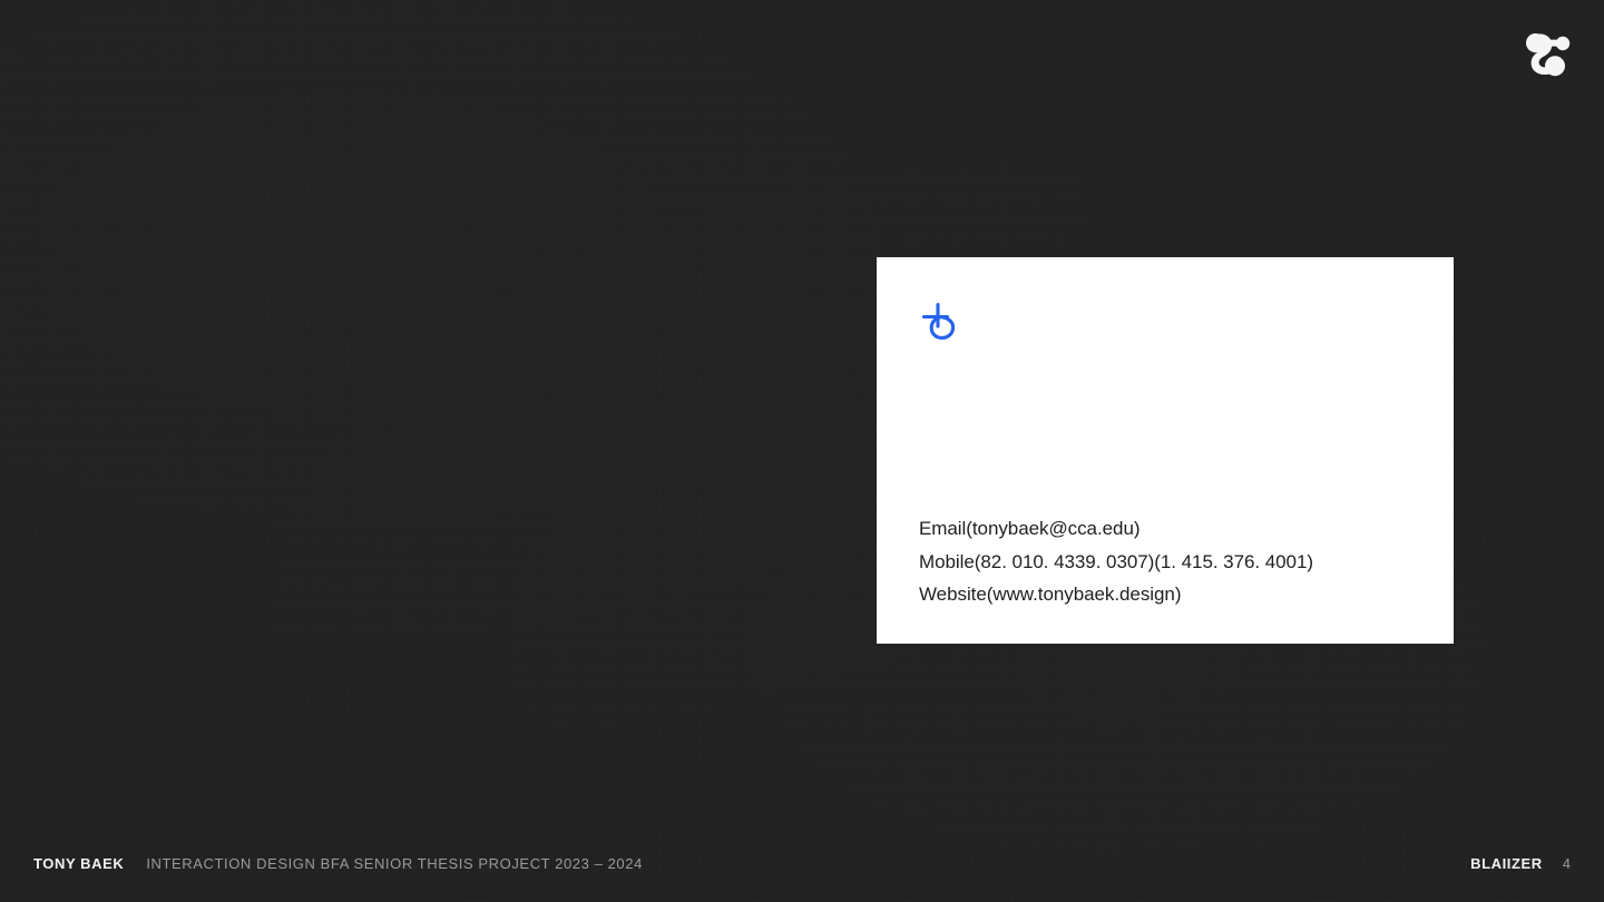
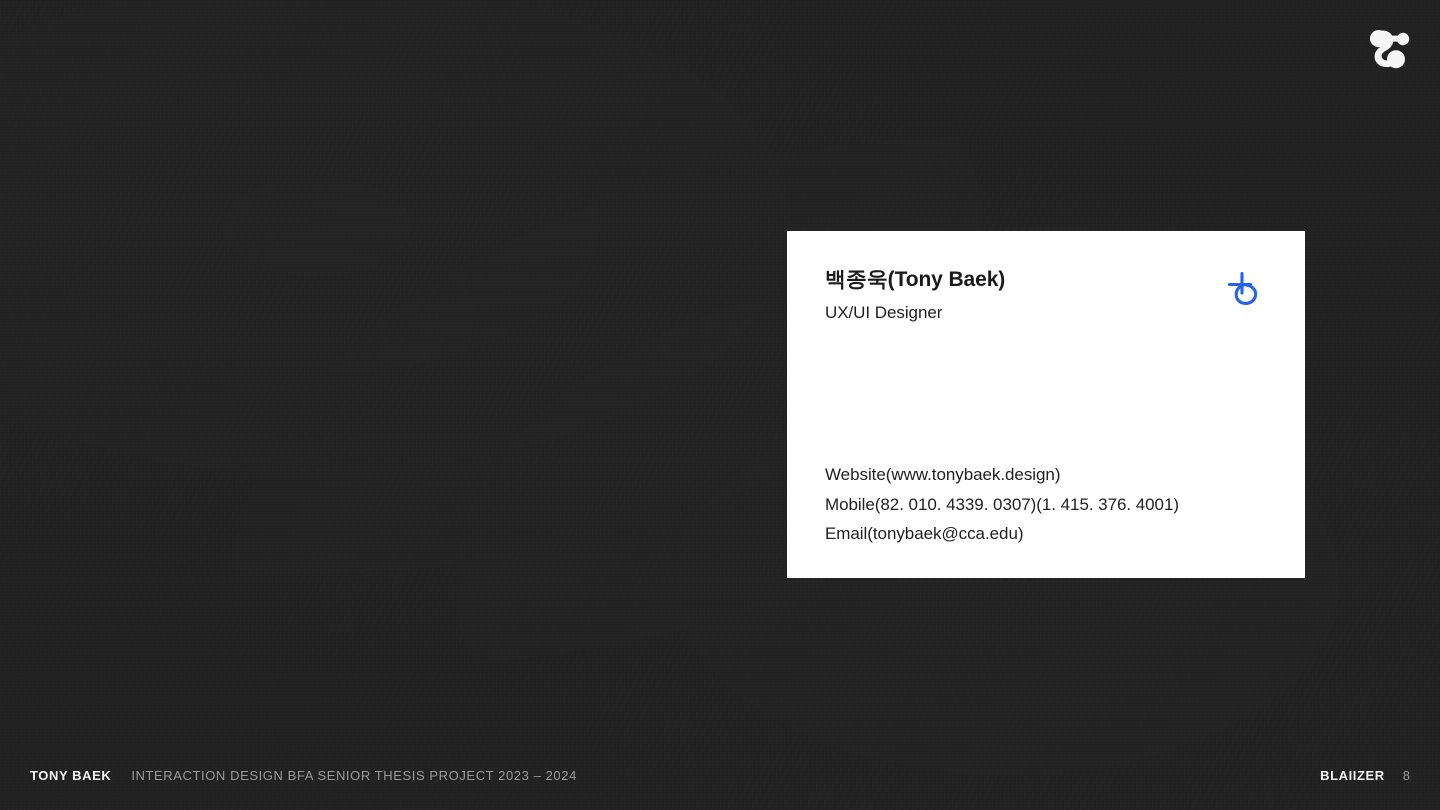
+ 백종욱(Tony Baek)
+ UX/UI Designer
- Email(tonybaek@cca.edu)
+ Website(www.tonybaek.design)
  Mobile(82. 010. 4339. 0307)(1. 415. 376. 4001)
- Website(www.tonybaek.design)
+ Email(tonybaek@cca.edu)
  TONY BAEK
  INTERACTION DESIGN BFA SENIOR THESIS PROJECT 2023 – 2024
  BLAIIZER
- 4
+ 8
